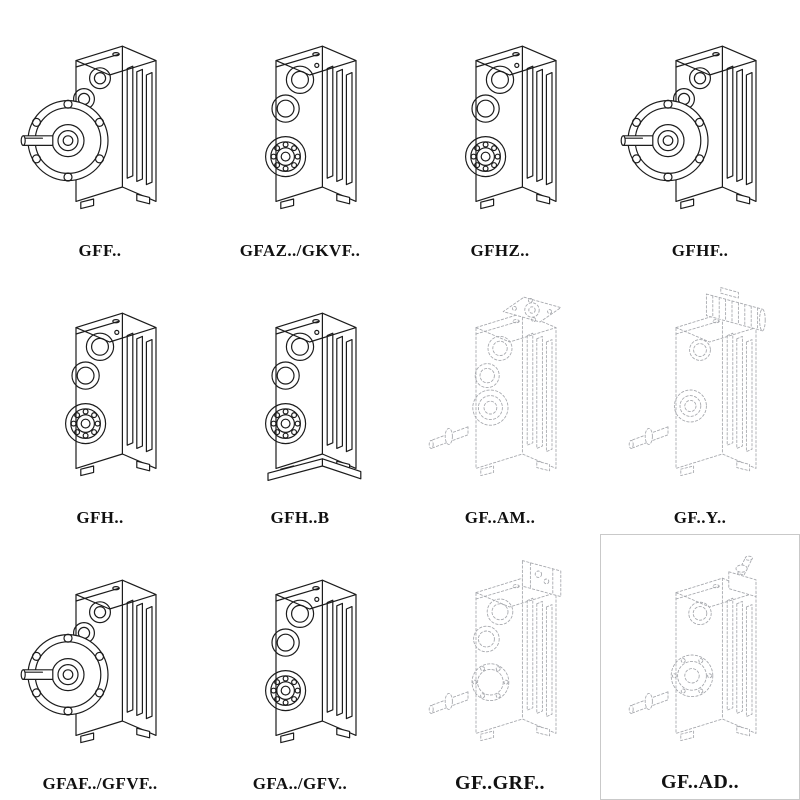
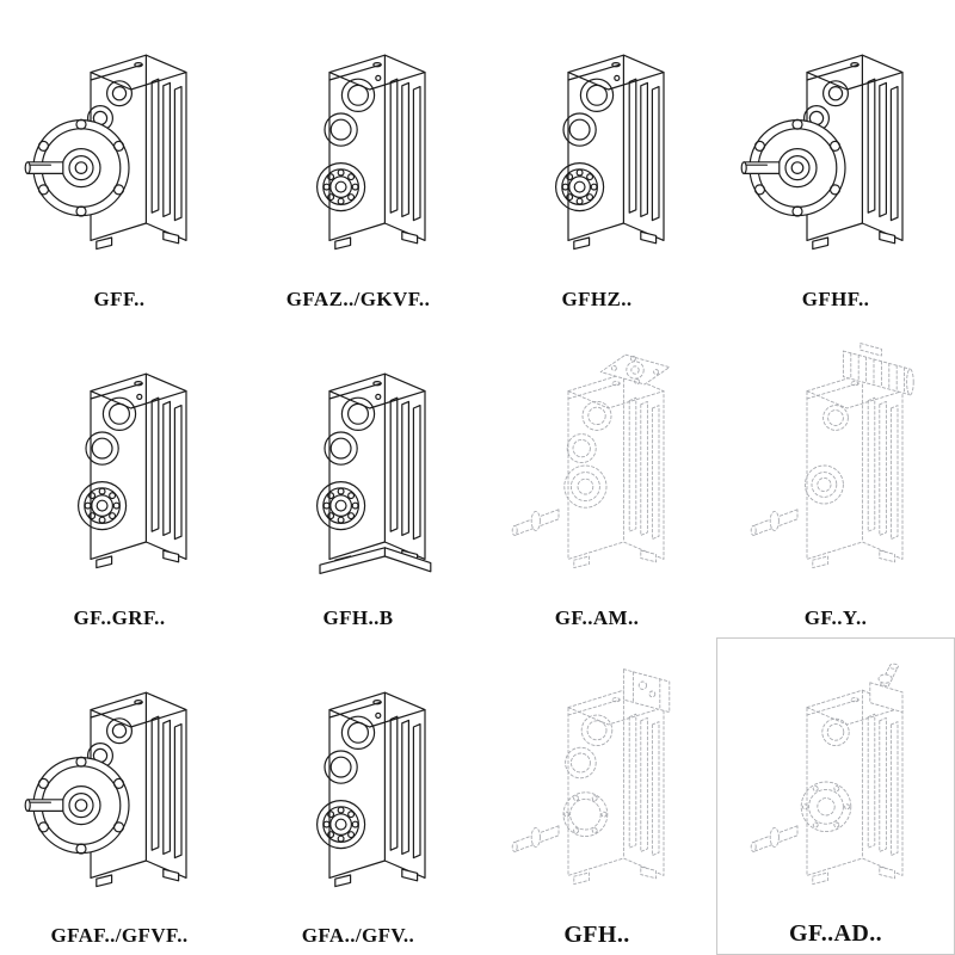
  GFF..
  GFAZ../GKVF..
  GFHZ..
  GFHF..
- GFH..
+ GF..GRF..
  GFH..B
  GF..AM..
  GF..Y..
  GFAF../GFVF..
  GFA../GFV..
- GF..GRF..
+ GFH..
  GF..AD..
